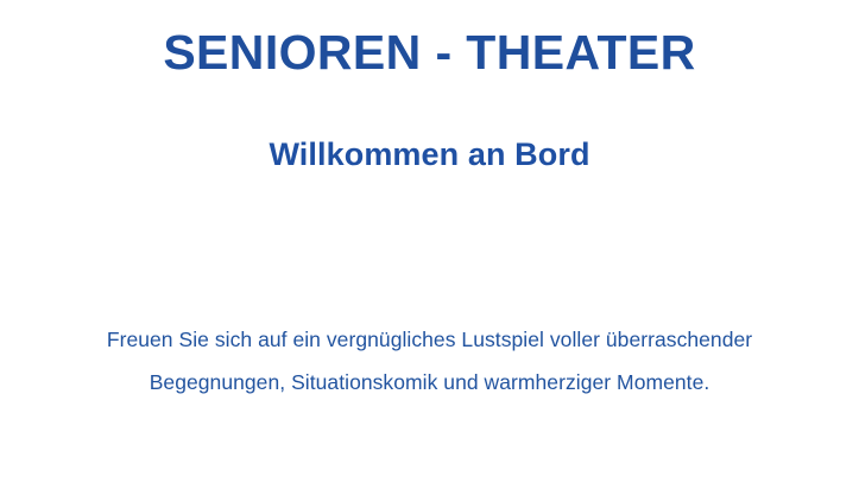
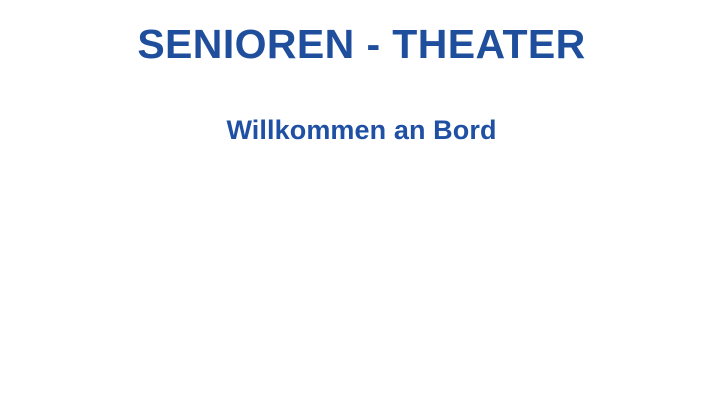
  SENIOREN - THEATER
  Willkommen an Bord
- Freuen Sie sich auf ein vergnügliches Lustspiel voller überraschender
- Begegnungen, Situationskomik und warmherziger Momente.
